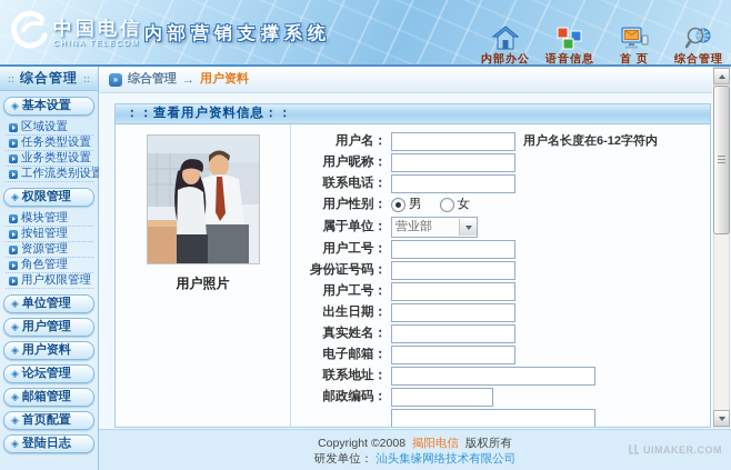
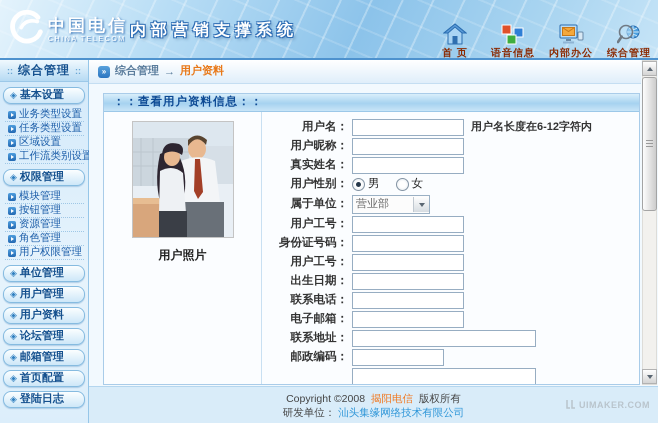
  中国电信
  内部营销支撑系统
- 内部办公
+ 首 页
  语音信息
- 首 页
+ 内部办公
  综合管理
  ::
  综合管理
  ::
  ◈
  基本设置
- 区域设置
+ 业务类型设置
  任务类型设置
- 业务类型设置
+ 区域设置
  工作流类别设置
  ◈
  权限管理
  模块管理
  按钮管理
  资源管理
  角色管理
  用户权限管理
  ◈
  单位管理
  ◈
  用户管理
  ◈
  用户资料
  ◈
  论坛管理
  ◈
  邮箱管理
  ◈
  首页配置
  ◈
  登陆日志
  »
  综合管理
  →
  用户资料
  ：：查看用户资料信息：：
  用户照片
  用户名：
  用户名长度在6-12字符内
  用户昵称：
- 联系电话：
+ 真实姓名：
  用户性别：
  男
  女
  属于单位：
  营业部
  用户工号：
  身份证号码：
  用户工号：
  出生日期：
- 真实姓名：
+ 联系电话：
  电子邮箱：
  联系地址：
  邮政编码：
  Copyright ©2008 揭阳电信 版权所有
  研发单位： 汕头集缘网络技术有限公司
  UIMAKER.COM
